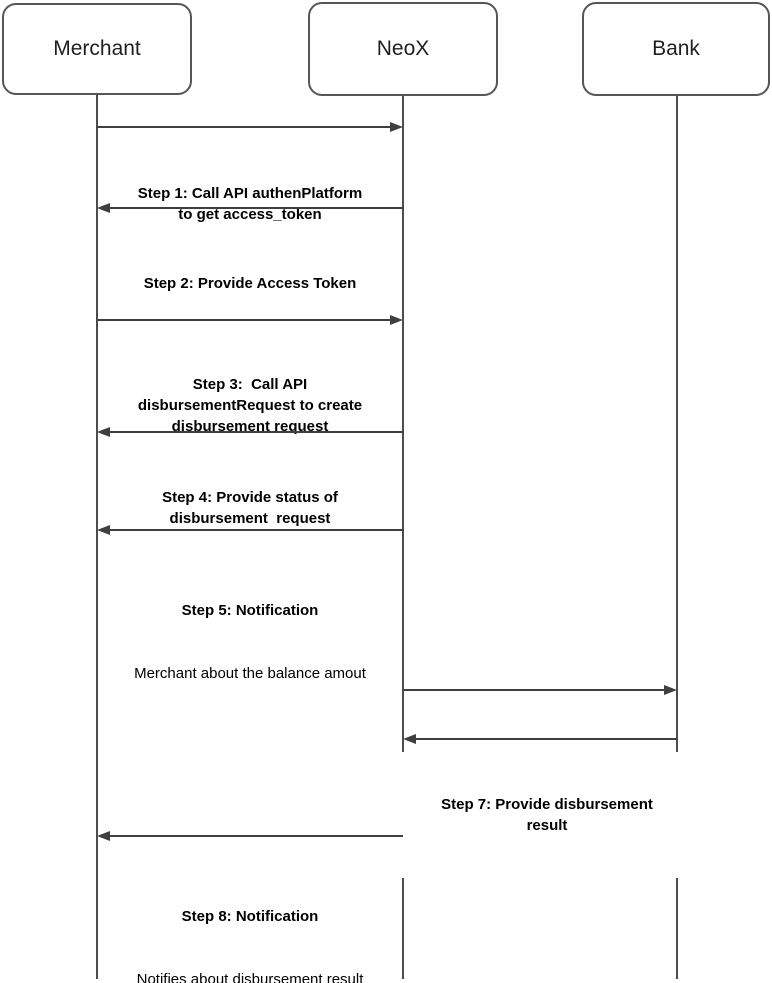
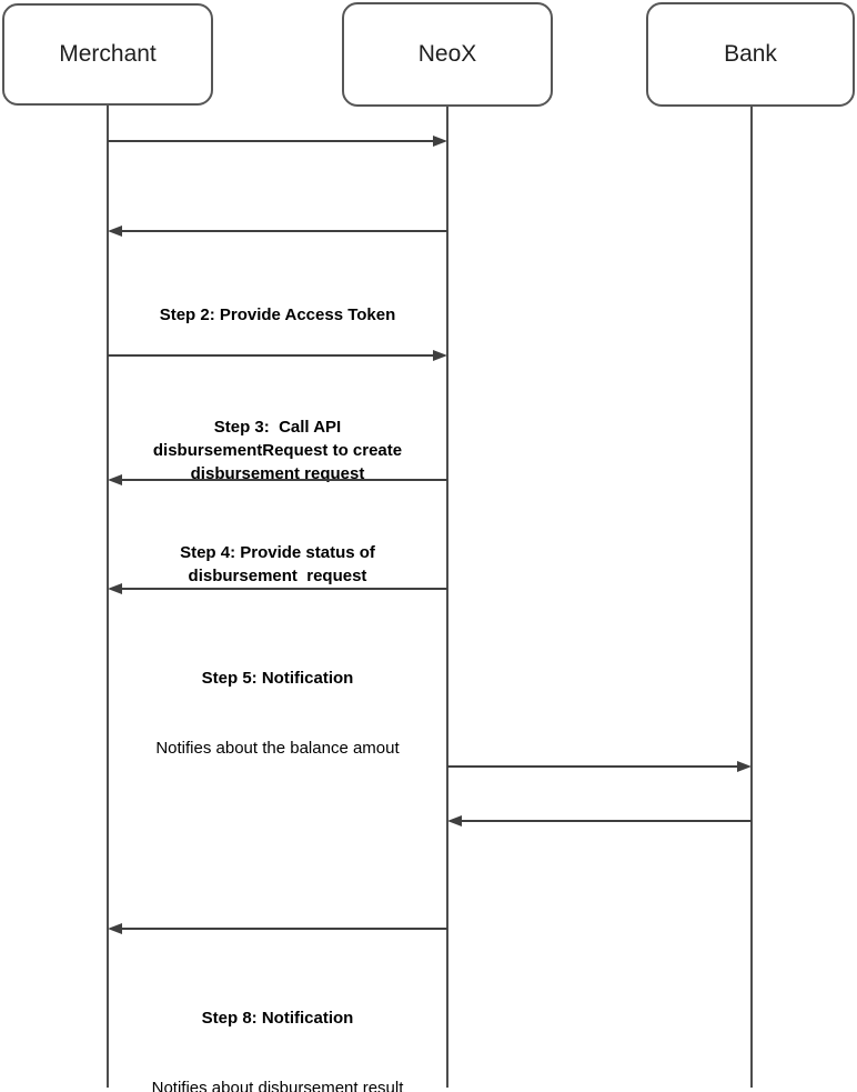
  Merchant
  NeoX
  Bank
- Step 1: Call API authenPlatform
- to get access_token
  Step 2: Provide Access Token
  Step 3: Call API
  disbursementRequest to create
  disbursement request
  Step 4: Provide status of
  disbursement request
  Step 5: Notification
- Merchant about the balance amout
+ Notifies about the balance amout
- Step 7: Provide disbursement
- result
  Step 8: Notification
  Notifies about disbursement result
